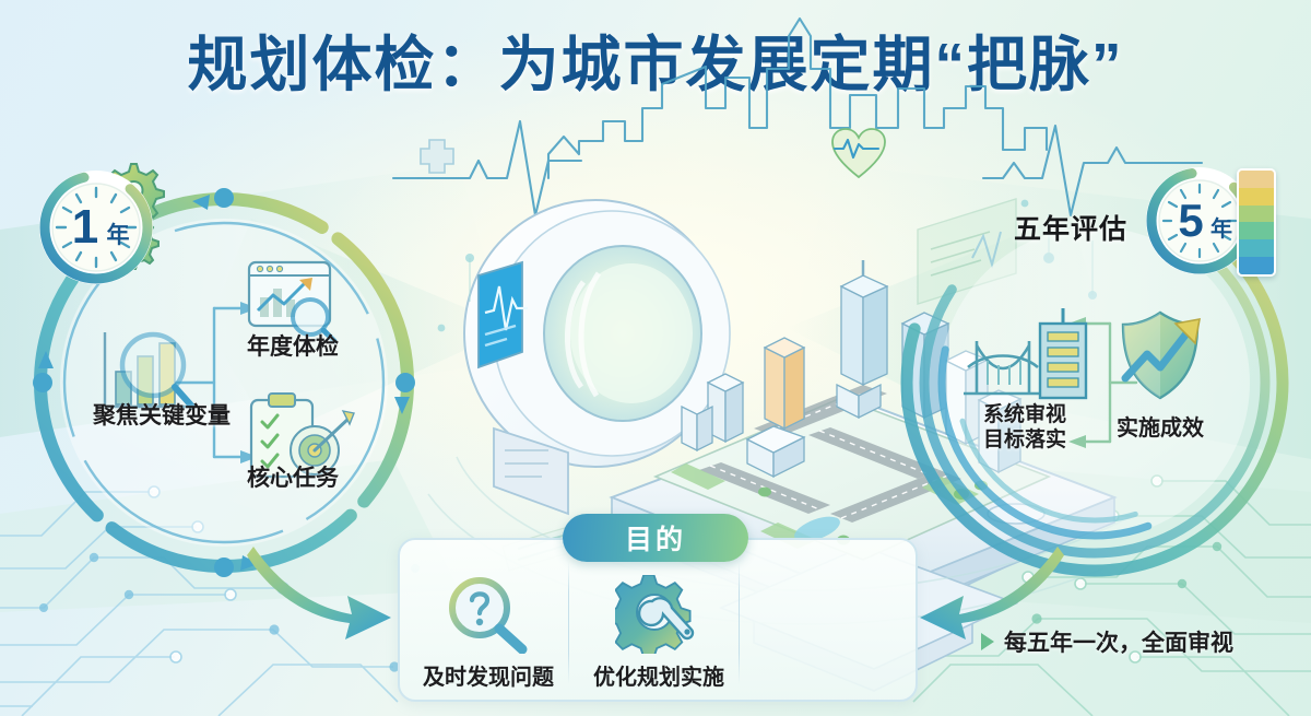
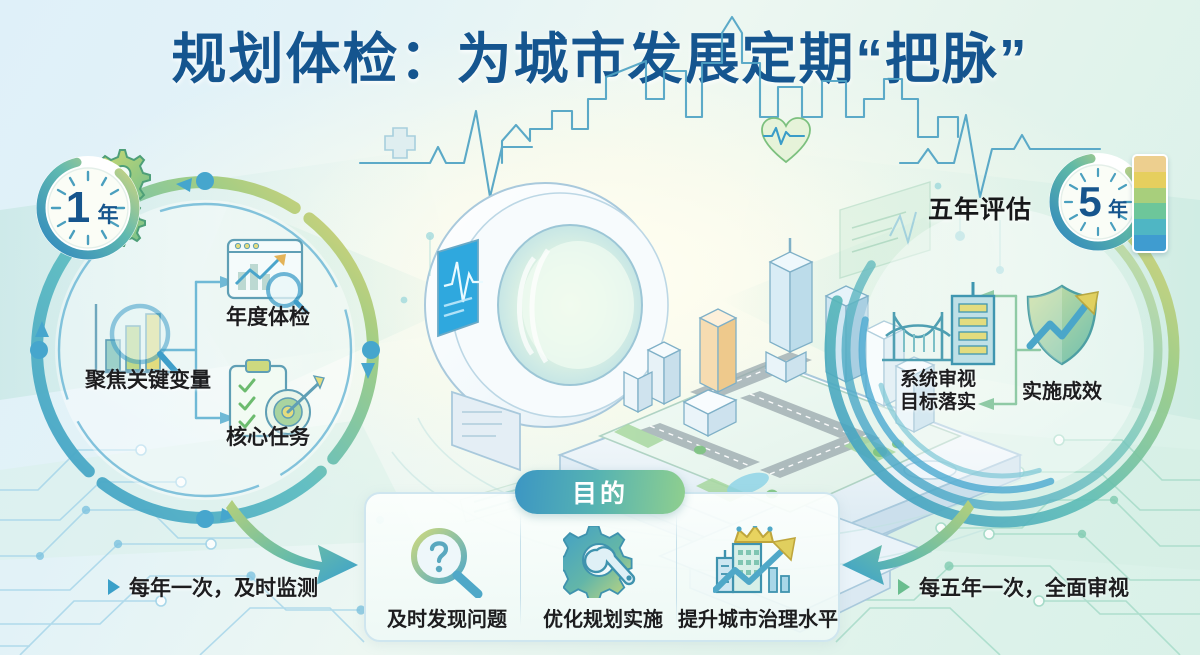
  规划体检：为城市发展定期“把脉”
  1
  年
  5
  年
  五年评估
  聚焦关键变量
  年度体检
  核心任务
  系统审视
  目标落实
  实施成效
  目的
  及时发现问题
  优化规划实施
+ 提升城市治理水平
+ 每年一次，及时监测
  每五年一次，全面审视
